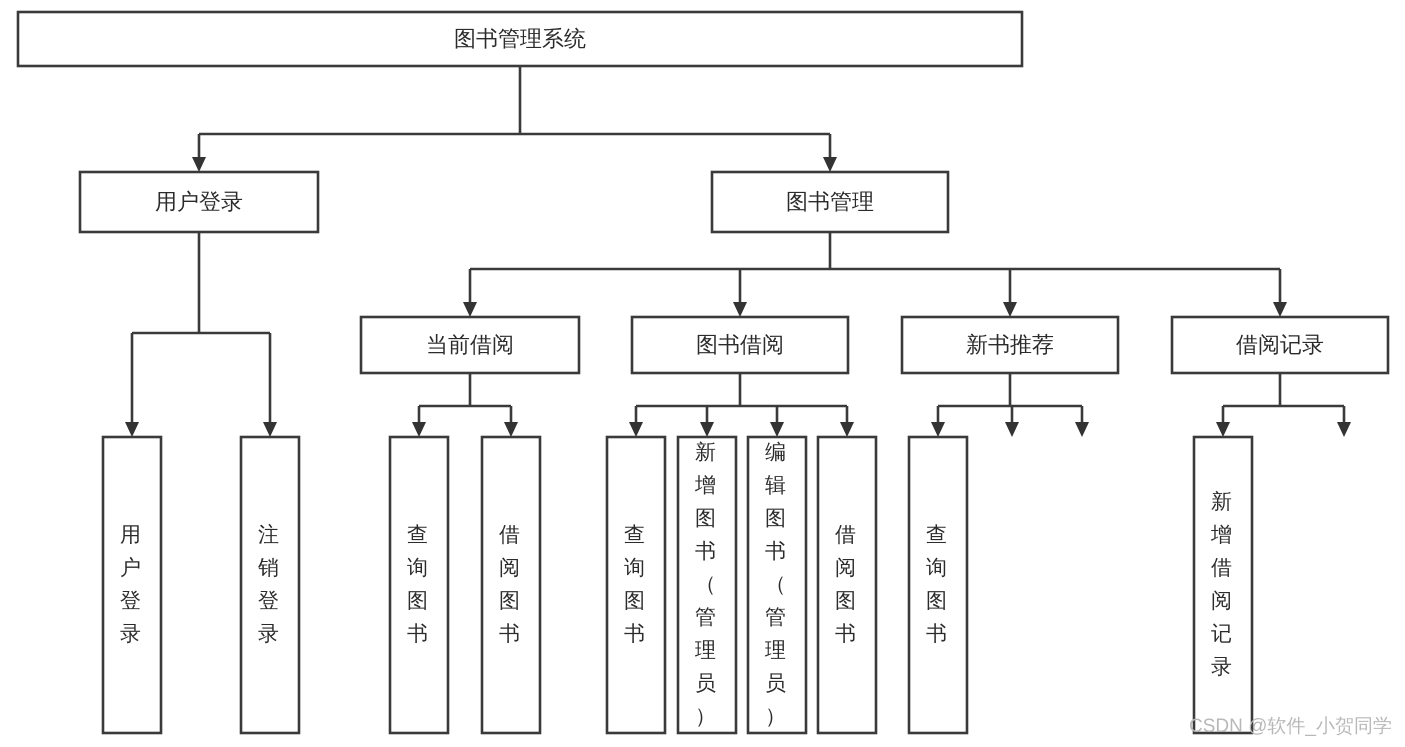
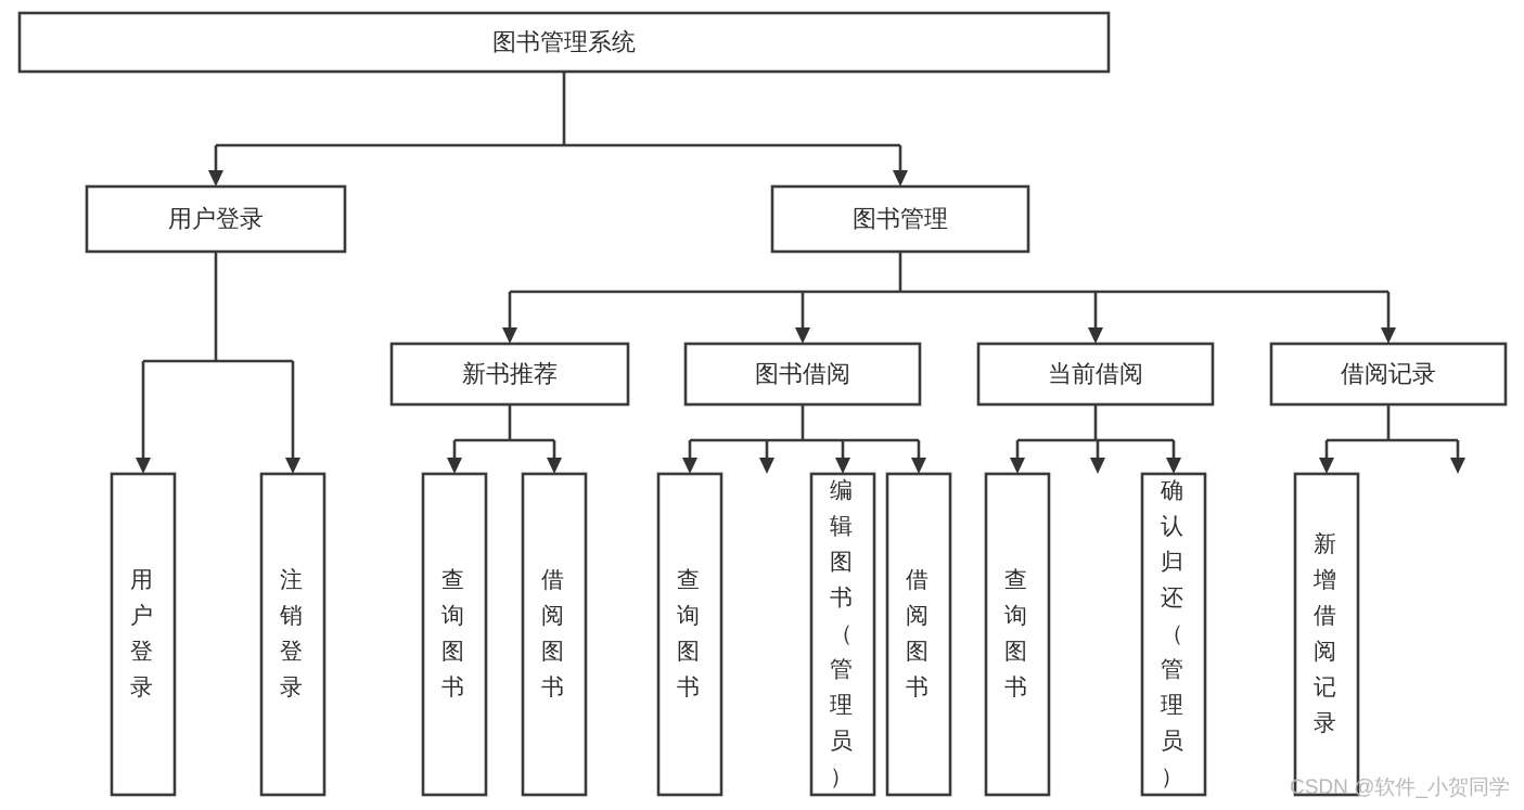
  图书管理系统
  用户登录
  图书管理
- 当前借阅
+ 新书推荐
  图书借阅
- 新书推荐
+ 当前借阅
  借阅记录
  用户登录
  注销登录
  查询图书
  借阅图书
  查询图书
- 新增图书（管理员）
  编辑图书（管理员）
  借阅图书
  查询图书
+ 确认归还（管理员）
  新增借阅记录
  CSDN @软件_小贺同学
